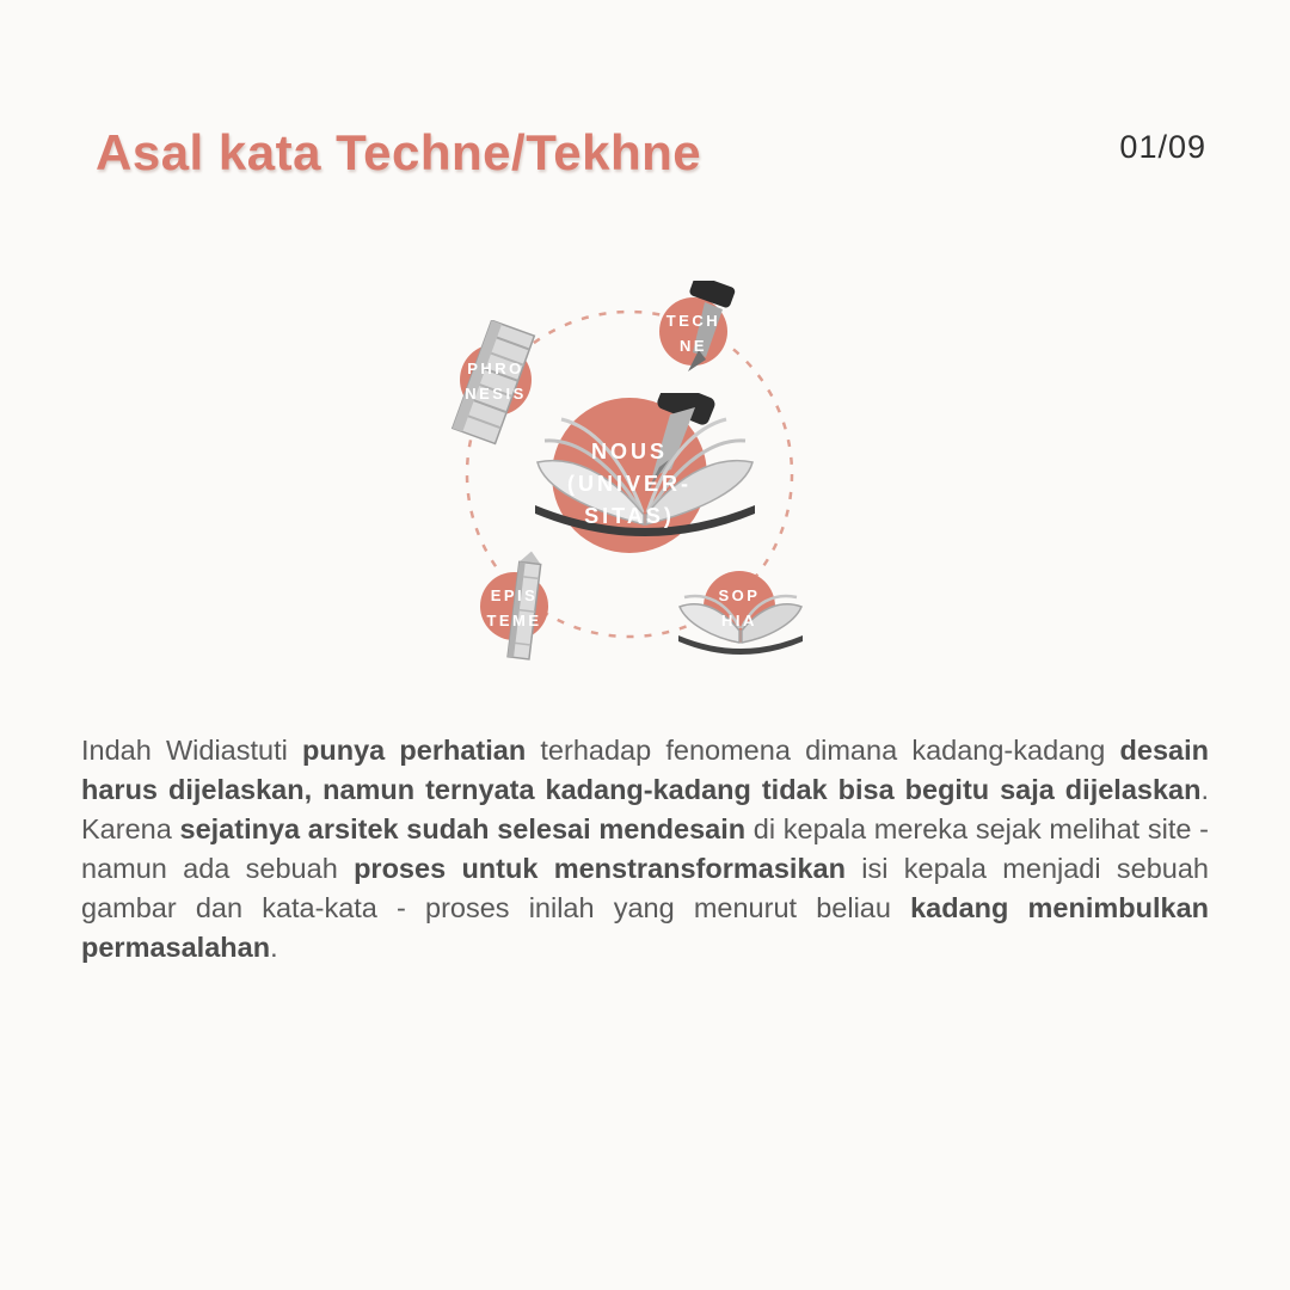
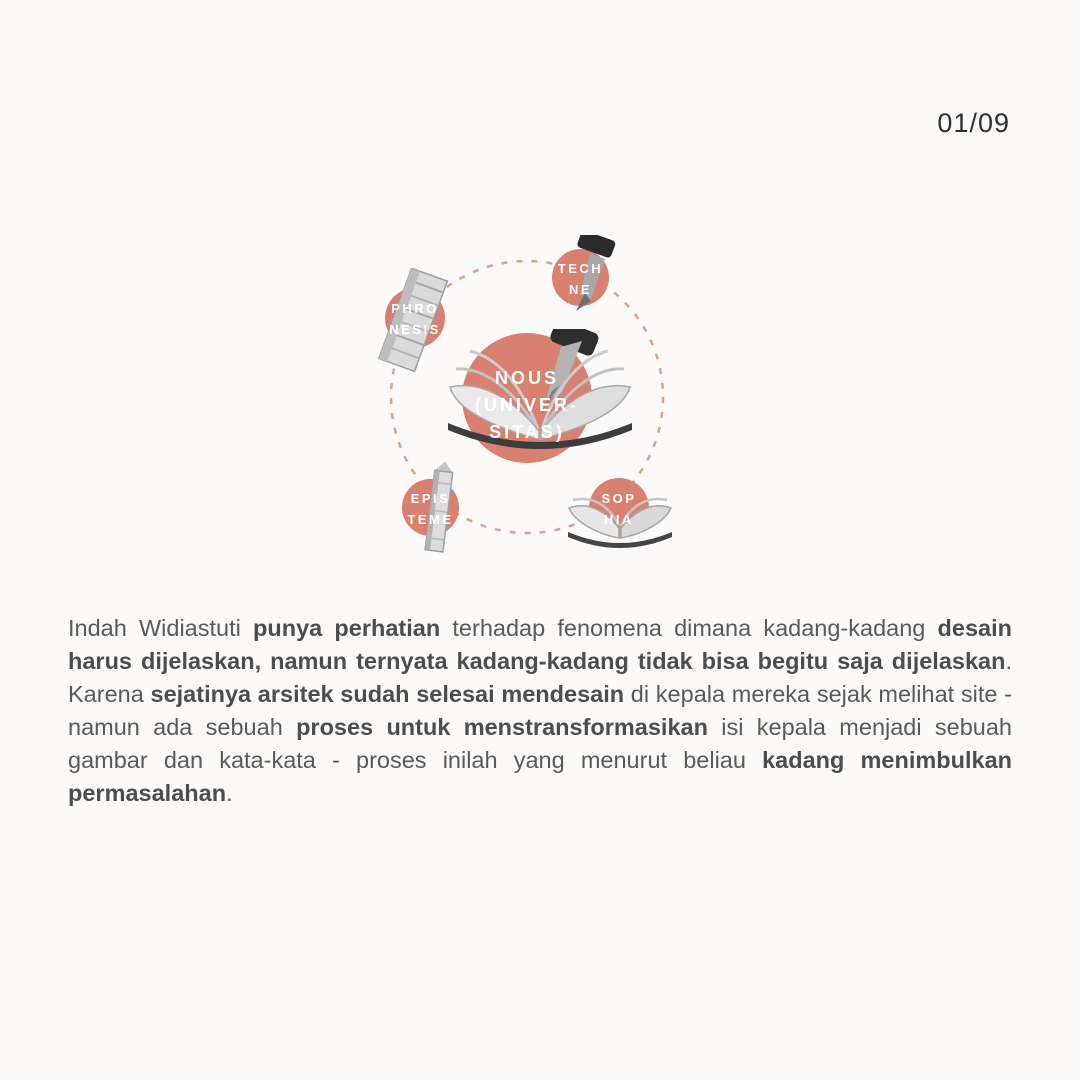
- Asal kata Techne/Tekhne
  01/09
  NOUS
  (UNIVER-
  SITAS)
  TECH
  NE
  PHRO
  NESIS
  EPIS
  TEME
  SOP
  HIA
  Indah Widiastuti punya perhatian terhadap fenomena dimana kadang-kadang desain harus dijelaskan, namun ternyata kadang-kadang tidak bisa begitu saja dijelaskan. Karena sejatinya arsitek sudah selesai mendesain di kepala mereka sejak melihat site - namun ada sebuah proses untuk menstransformasikan isi kepala menjadi sebuah gambar dan kata-kata - proses inilah yang menurut beliau kadang menimbulkan permasalahan.
